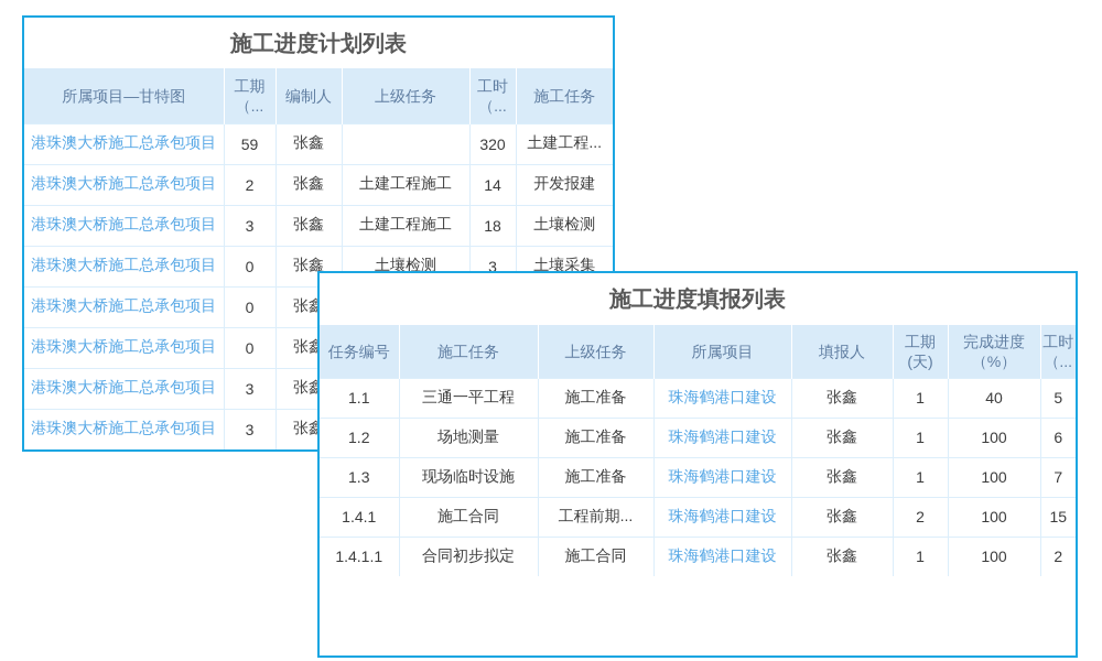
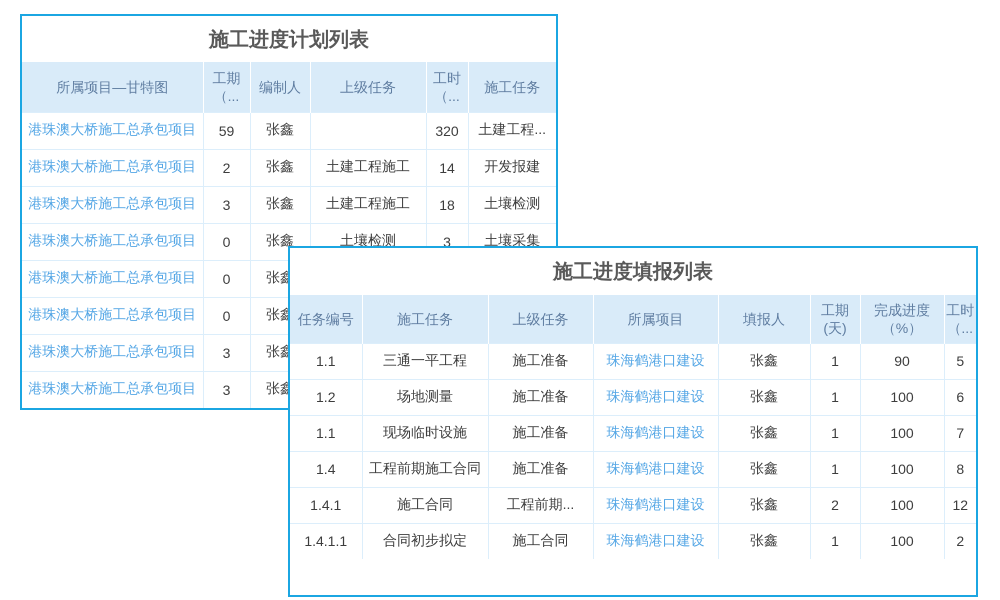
  施工进度计划列表
  所属项目—甘特图	工期 （...	编制人	上级任务	工时 （...	施工任务
  港珠澳大桥施工总承包项目	59	张鑫		320	土建工程...
  港珠澳大桥施工总承包项目	2	张鑫	土建工程施工	14	开发报建
  港珠澳大桥施工总承包项目	3	张鑫	土建工程施工	18	土壤检测
  港珠澳大桥施工总承包项目	0	张鑫	土壤检测	3	土壤采集
  港珠澳大桥施工总承包项目	0	张鑫
  港珠澳大桥施工总承包项目	0	张鑫
  港珠澳大桥施工总承包项目	3	张鑫
  港珠澳大桥施工总承包项目	3	张鑫
  施工进度填报列表
  任务编号	施工任务	上级任务	所属项目	填报人	工期 (天)	完成进度 （%）	工时 （...
- 1.1	三通一平工程	施工准备	珠海鹤港口建设	张鑫	1	40	5
+ 1.1	三通一平工程	施工准备	珠海鹤港口建设	张鑫	1	90	5
  1.2	场地测量	施工准备	珠海鹤港口建设	张鑫	1	100	6
- 1.3	现场临时设施	施工准备	珠海鹤港口建设	张鑫	1	100	7
+ 1.1	现场临时设施	施工准备	珠海鹤港口建设	张鑫	1	100	7
+ 1.4	工程前期施工合同	施工准备	珠海鹤港口建设	张鑫	1	100	8
- 1.4.1	施工合同	工程前期...	珠海鹤港口建设	张鑫	2	100	15
+ 1.4.1	施工合同	工程前期...	珠海鹤港口建设	张鑫	2	100	12
  1.4.1.1	合同初步拟定	施工合同	珠海鹤港口建设	张鑫	1	100	2
